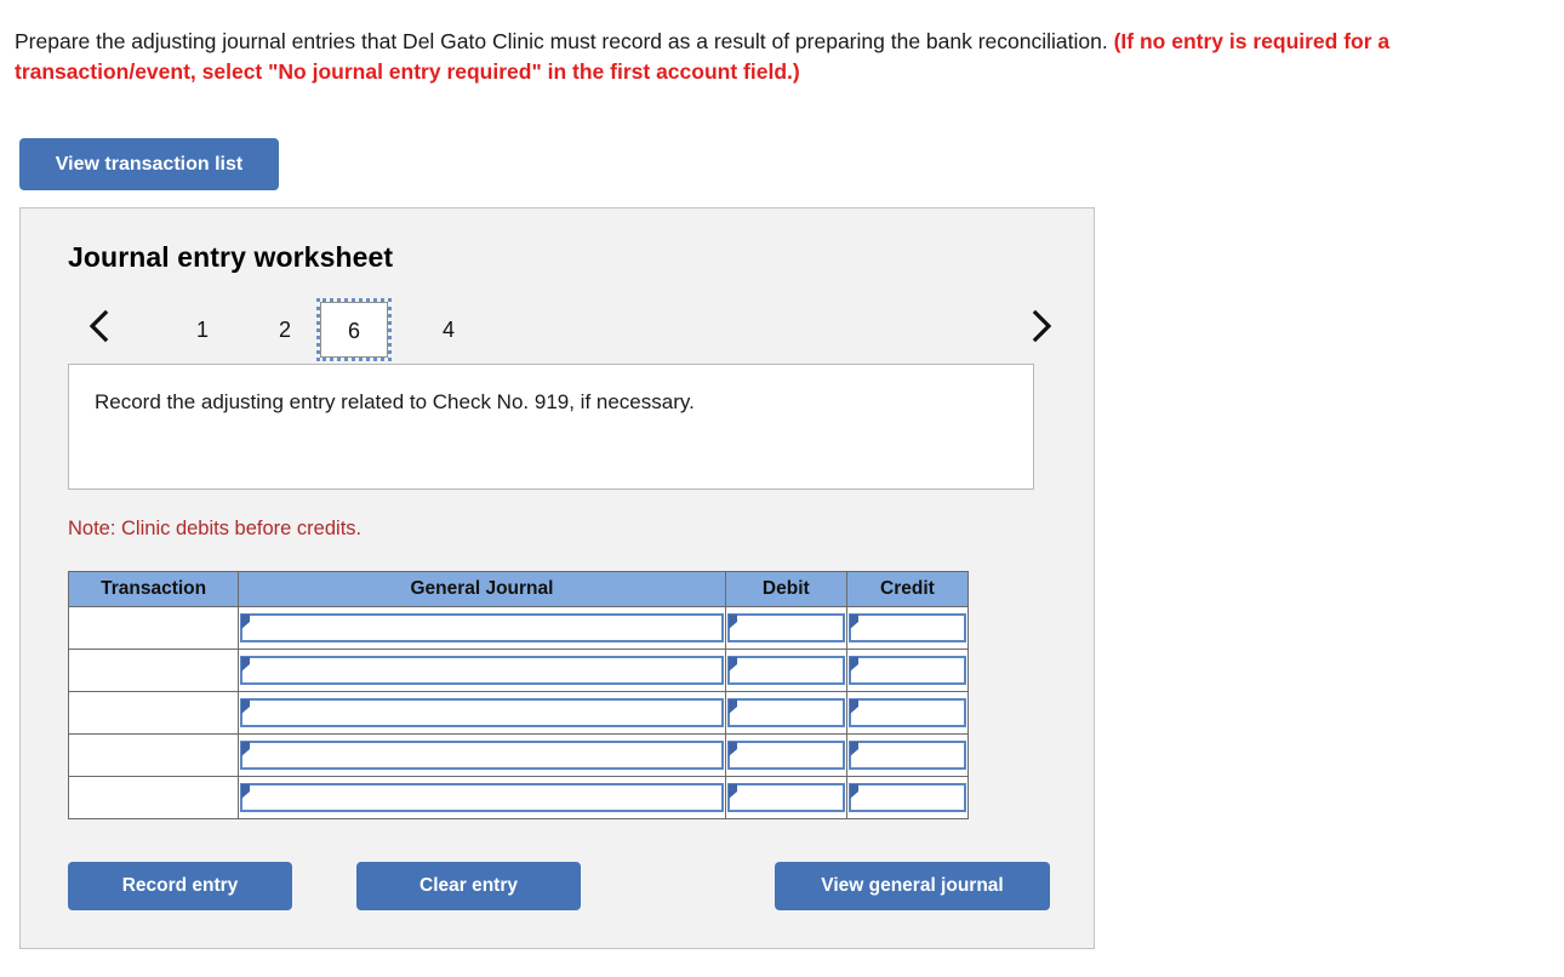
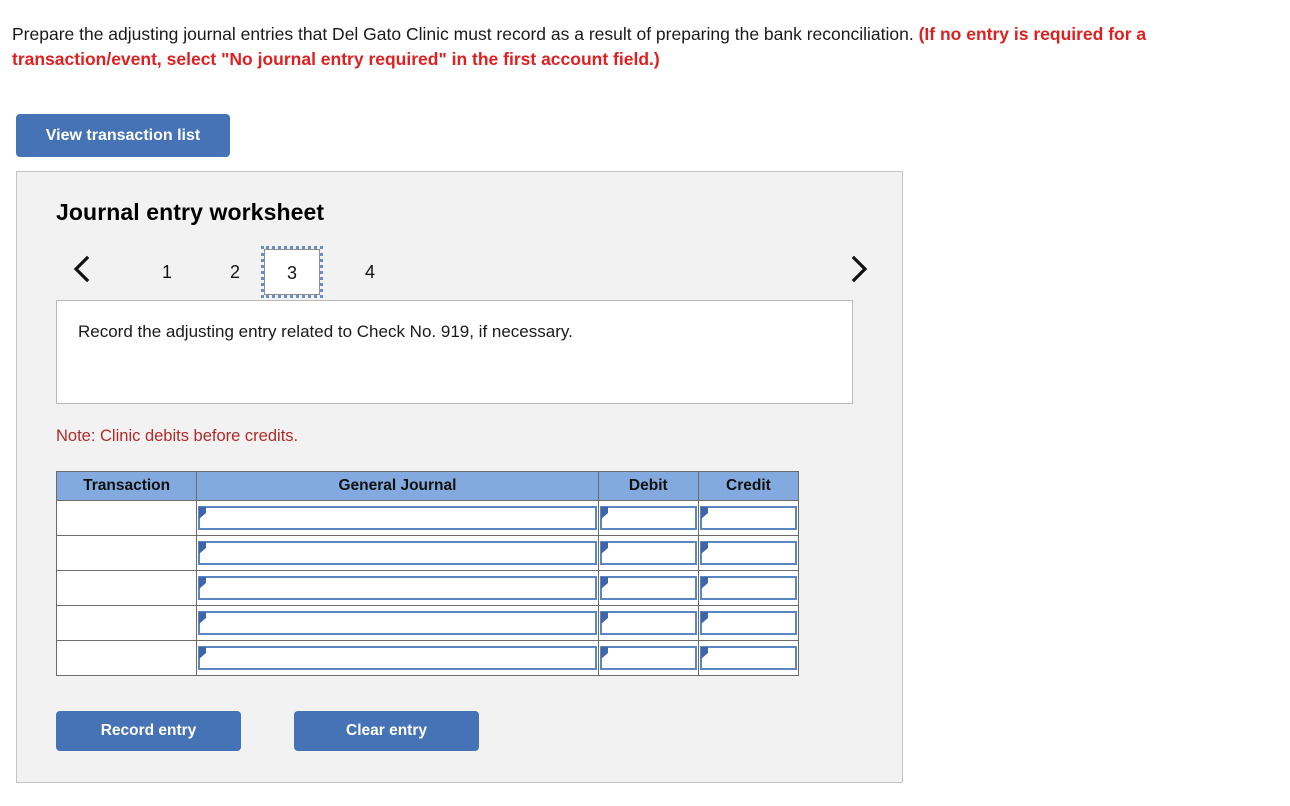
  Prepare the adjusting journal entries that Del Gato Clinic must record as a result of preparing the bank reconciliation. (If no entry is required for a transaction/event, select "No journal entry required" in the first account field.)
  View transaction list
  Journal entry worksheet
  1
  2
- 6
+ 3
  4
  Record the adjusting entry related to Check No. 919, if necessary.
  Note: Clinic debits before credits.
  Transaction	General Journal	Debit	Credit
  Record entry
  Clear entry
- View general journal
